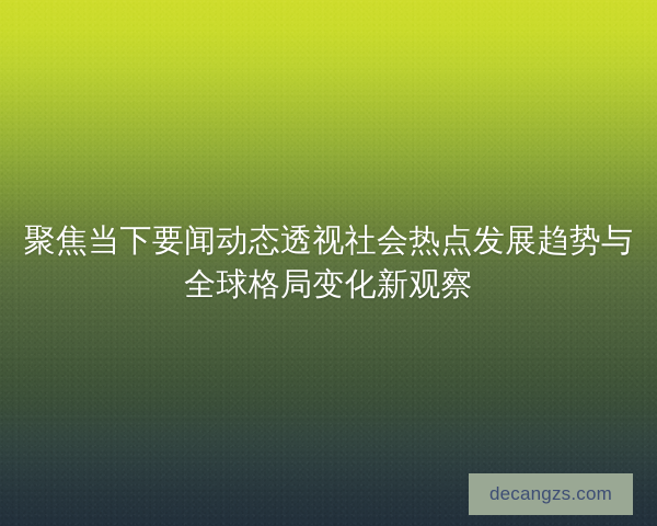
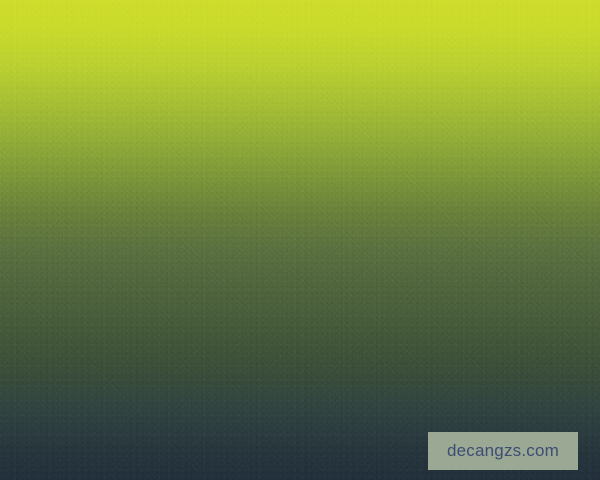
- 聚焦当下要闻动态透视社会热点发展趋势与全球格局变化新观察
  decangzs.com
